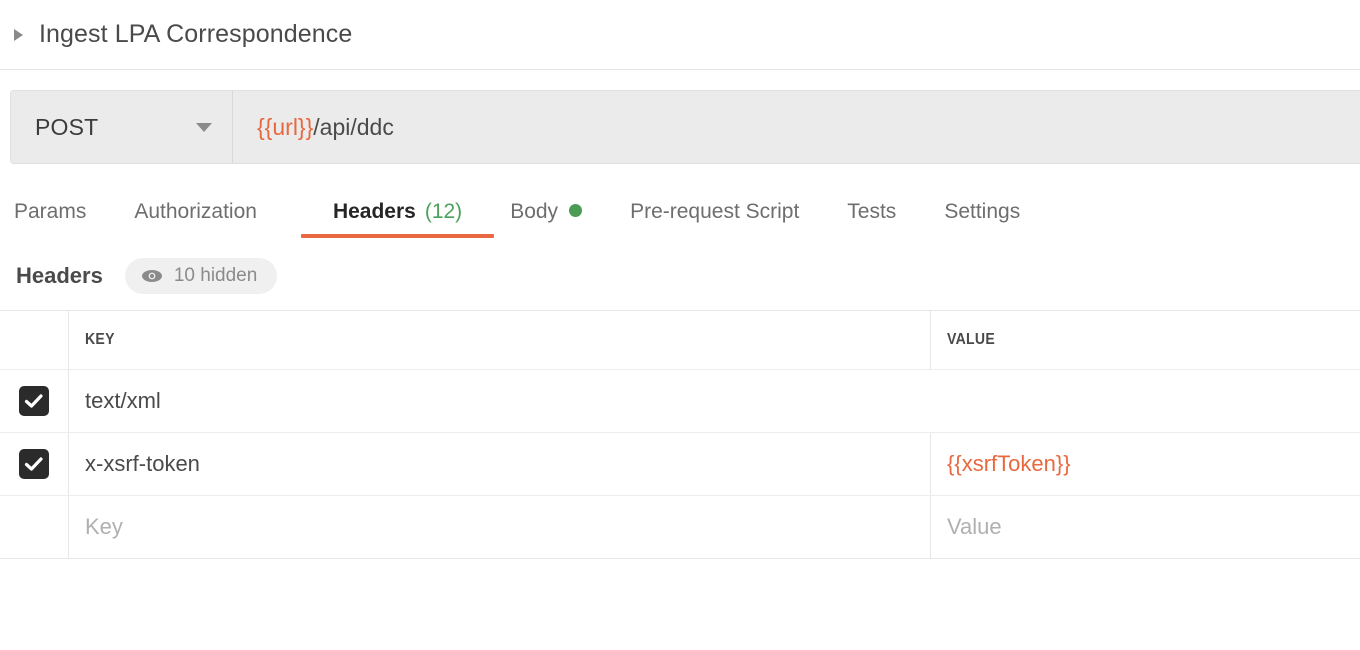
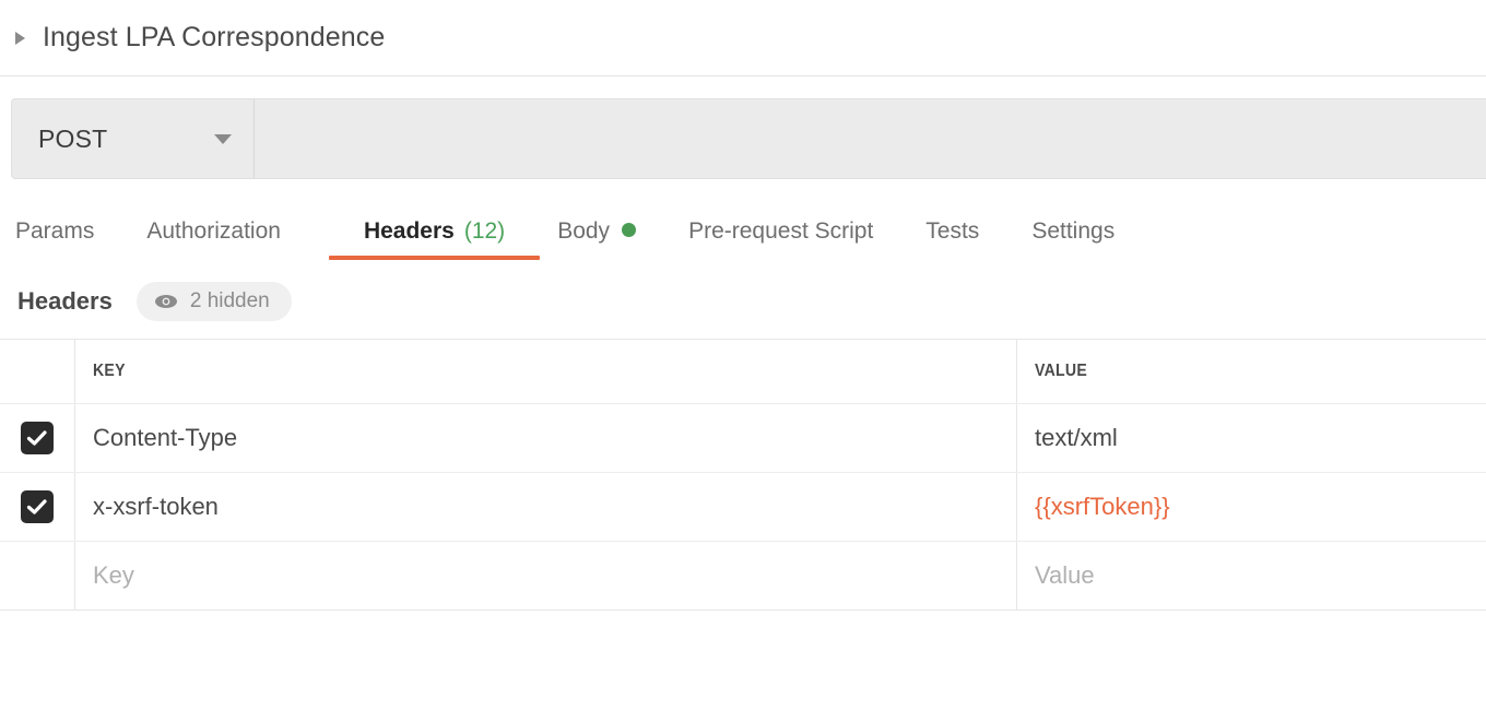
  Ingest LPA Correspondence
  POST
- {{url}}
- /api/ddc
  Params
  Authorization
  Headers
  (12)
  Body
  Pre-request Script
  Tests
  Settings
  Headers
- 10 hidden
+ 2 hidden
  KEY
  VALUE
+ Content-Type
  text/xml
  x-xsrf-token
  {{xsrfToken}}
  Key
  Value
